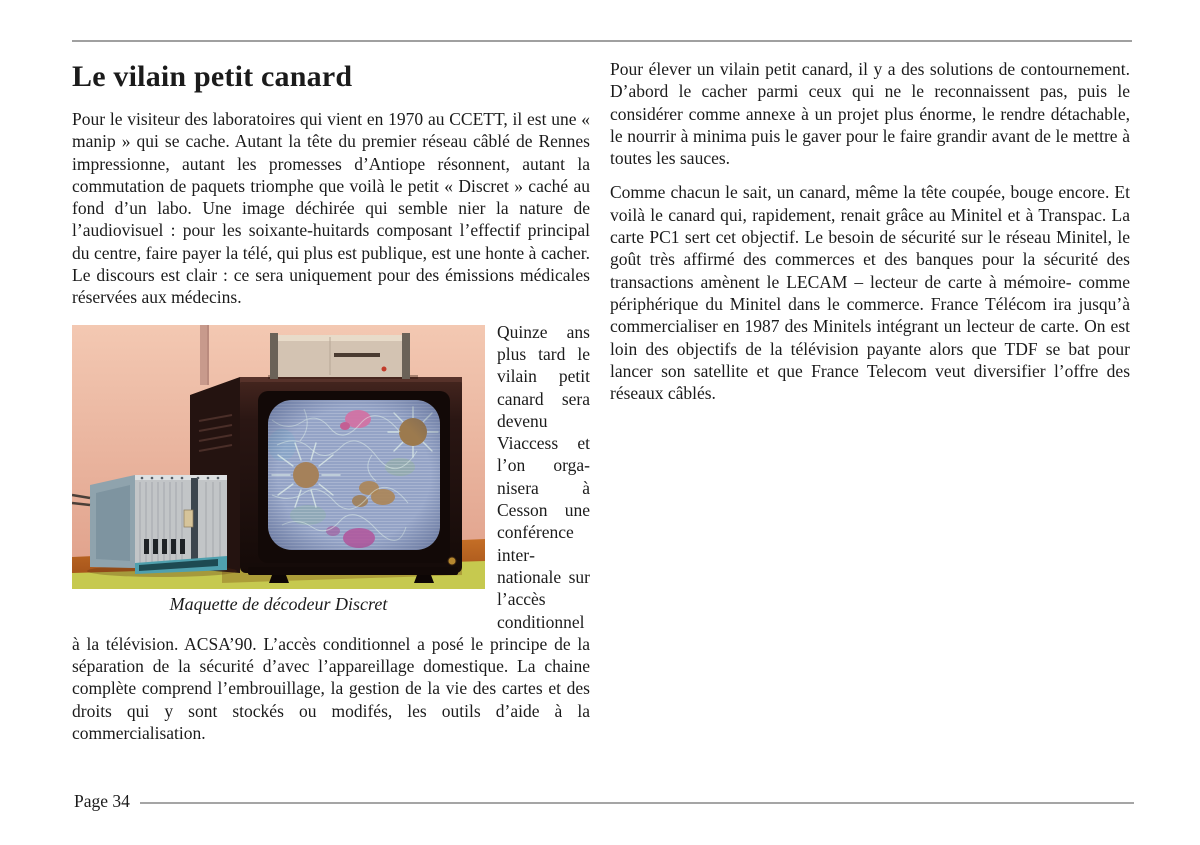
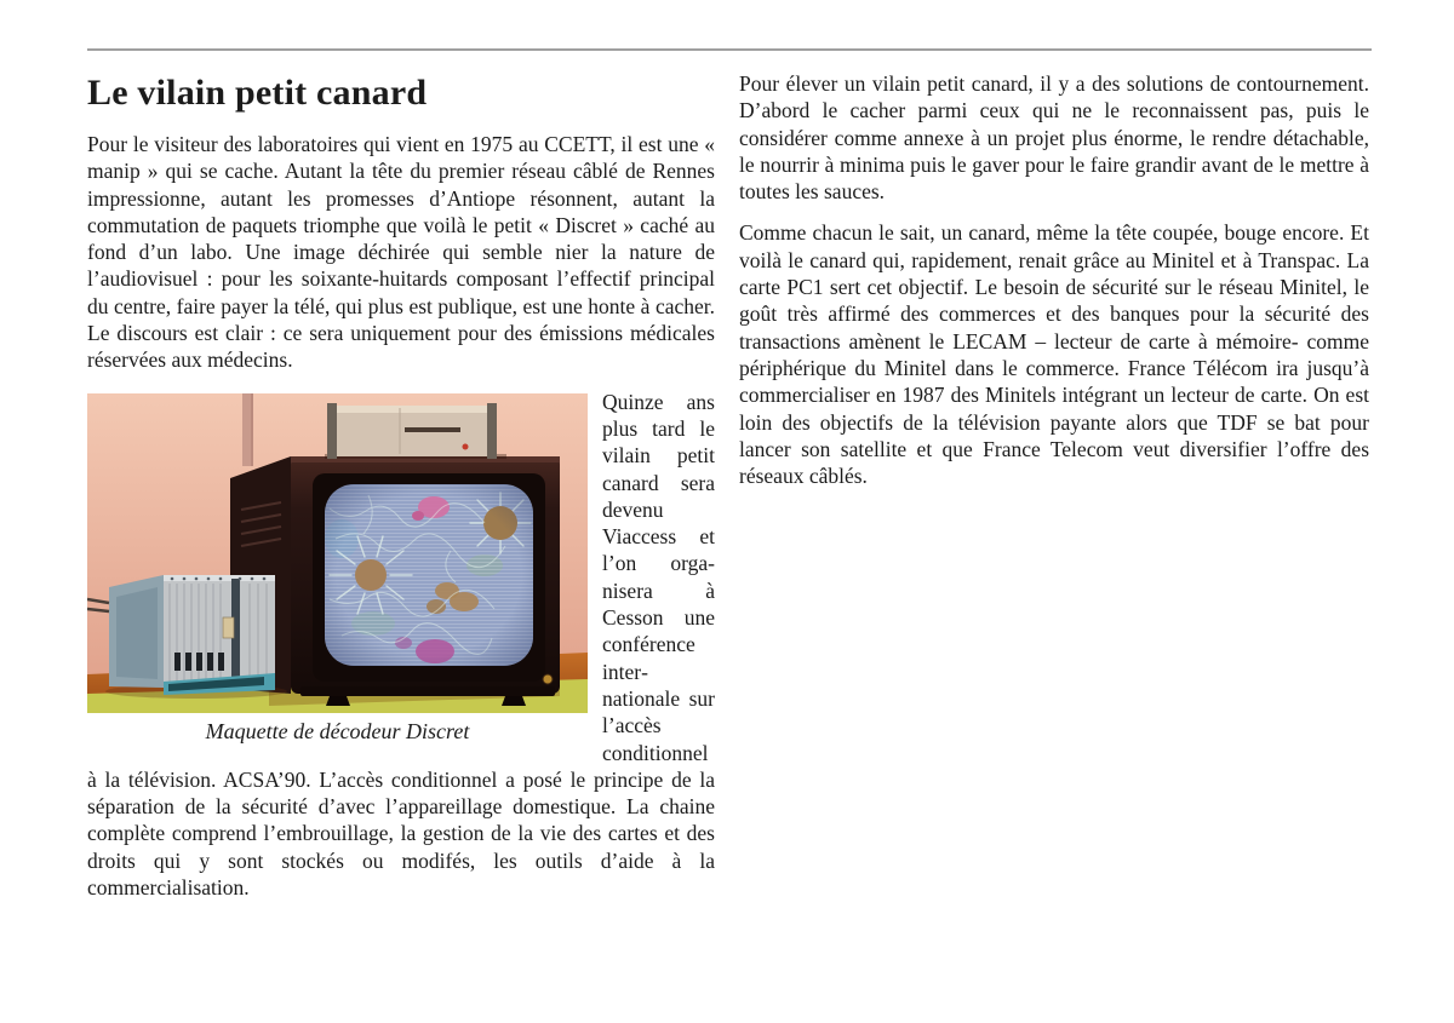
  Le vilain petit canard
- Pour le visiteur des laboratoires qui vient en 1970 au CCETT, il est une « manip » qui se cache. Autant la tête du premier réseau câblé de Rennes impressionne, autant les promesses d’Antiope résonnent, autant la commutation de paquets triomphe que voilà le petit « Discret » caché au fond d’un labo. Une image déchirée qui semble nier la nature de l’audiovisuel : pour les soixante-huitards composant l’effectif principal du centre, faire payer la télé, qui plus est publique, est une honte à cacher. Le discours est clair : ce sera uniquement pour des émissions médicales réservées aux médecins.
+ Pour le visiteur des laboratoires qui vient en 1975 au CCETT, il est une « manip » qui se cache. Autant la tête du premier réseau câblé de Rennes impressionne, autant les promesses d’Antiope résonnent, autant la commutation de paquets triomphe que voilà le petit « Discret » caché au fond d’un labo. Une image déchirée qui semble nier la nature de l’audiovisuel : pour les soixante-huitards composant l’effectif principal du centre, faire payer la télé, qui plus est publique, est une honte à cacher. Le discours est clair : ce sera uniquement pour des émissions médicales réservées aux médecins.
  Maquette de décodeur Discret
  Quinze ans plus tard le vilain petit canard sera devenu Viaccess et l’on orga­isera à Cesson une confé­rence inter­ationale sur l’accès condition­nel à la télévision. ACSA’90. L’accès conditionnel a posé le prin­cipe de la séparation de la sécurité d’avec l’appareillage domes­tique. La chaine complète comprend l’embrouillage, la gestion de la vie des cartes et des droits qui y sont stockés ou modifés, les outils d’aide à la commercialisation.
  Pour élever un vilain petit canard, il y a des solutions de contournement. D’abord le cacher parmi ceux qui ne le reconnaissent pas, puis le considérer comme annexe à un projet plus énorme, le rendre détachable, le nourrir à minima puis le gaver pour le faire grandir avant de le mettre à toutes les sauces.
  Comme chacun le sait, un canard, même la tête coupée, bouge encore. Et voilà le canard qui, rapidement, renait grâce au Minitel et à Transpac. La carte PC1 sert cet objectif. Le besoin de sécurité sur le réseau Minitel, le goût très affirmé des commerces et des banques pour la sécurité des transactions amènent le LECAM – lecteur de carte à mémoire- comme périphérique du Minitel dans le commerce. France Télécom ira jusqu’à commercialiser en 1987 des Minitels intégrant un lecteur de carte. On est loin des objectifs de la télévision payante alors que TDF se bat pour lancer son satellite et que France Telecom veut diversifier l’offre des réseaux câblés.
- Page 34
